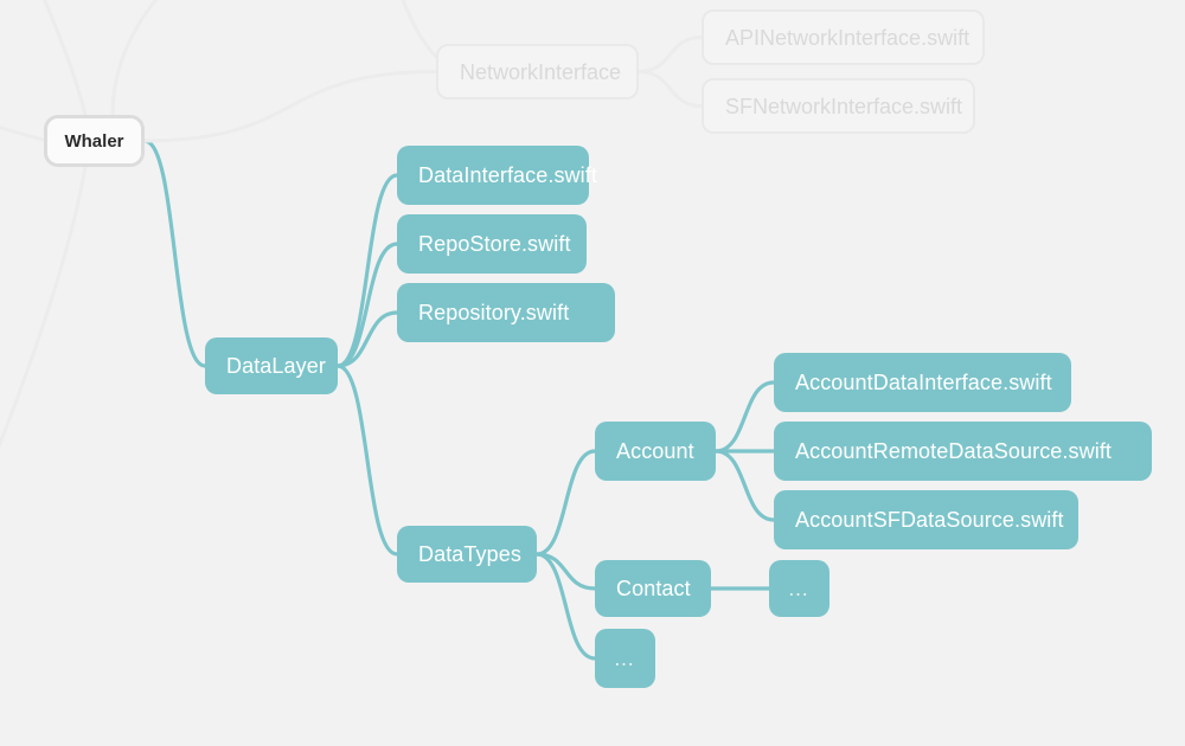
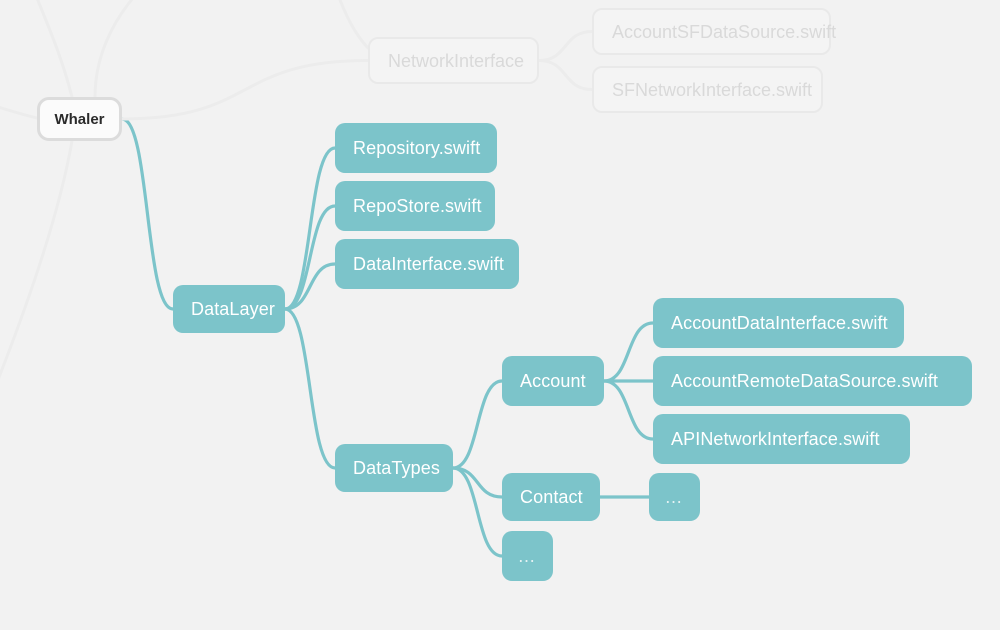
  Whaler
  NetworkInterface
- APINetworkInterface.swift
+ AccountSFDataSource.swift
  SFNetworkInterface.swift
  DataLayer
- DataInterface.swift
+ Repository.swift
  RepoStore.swift
- Repository.swift
+ DataInterface.swift
  DataTypes
  Account
  AccountDataInterface.swift
  AccountRemoteDataSource.swift
- AccountSFDataSource.swift
+ APINetworkInterface.swift
  Contact
  …
  …
